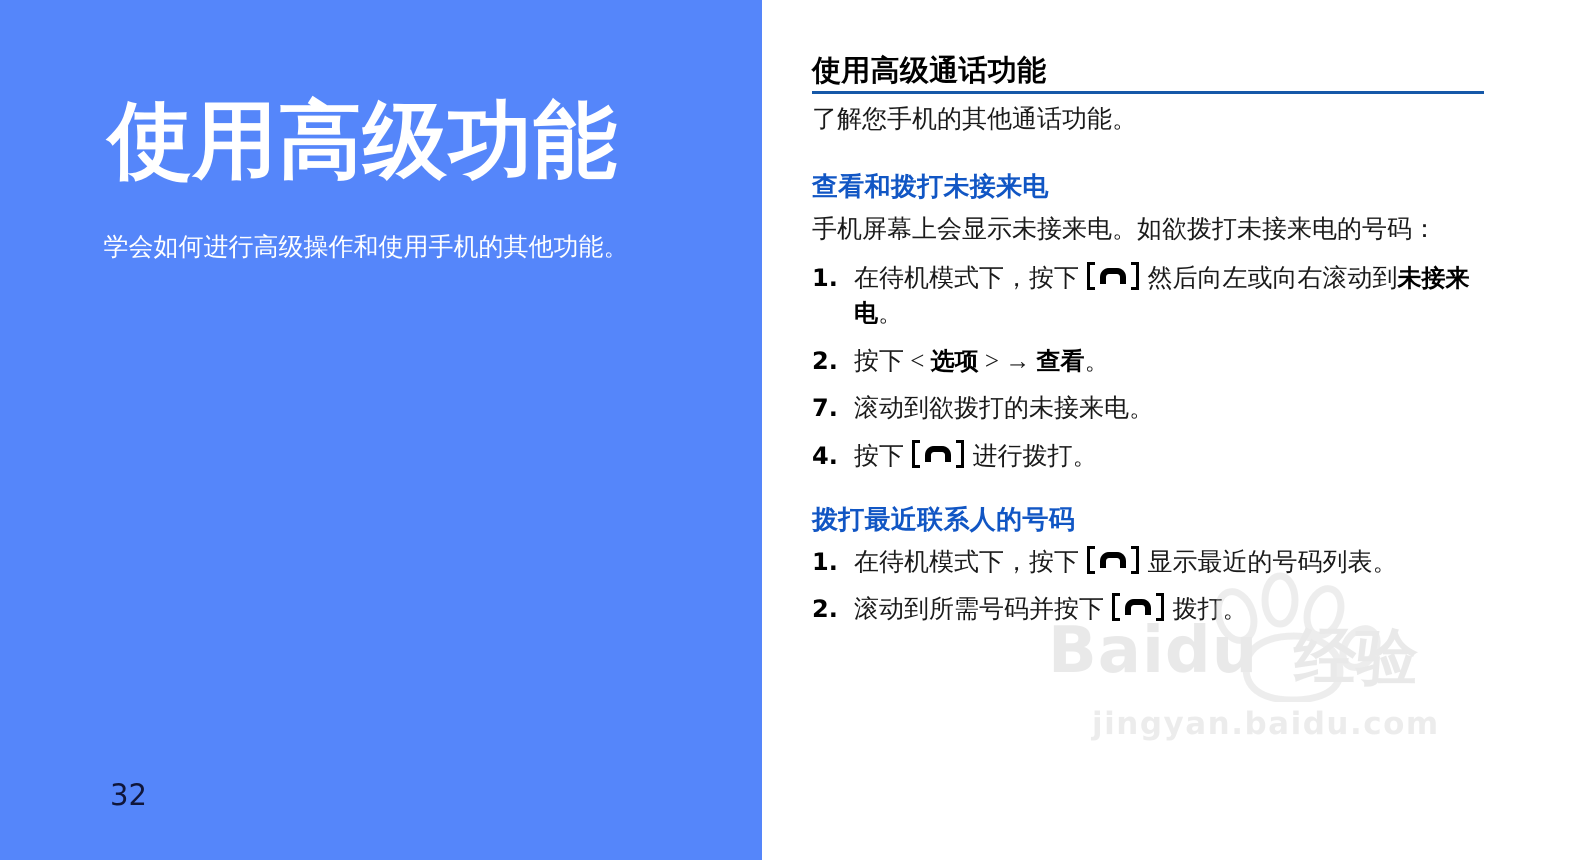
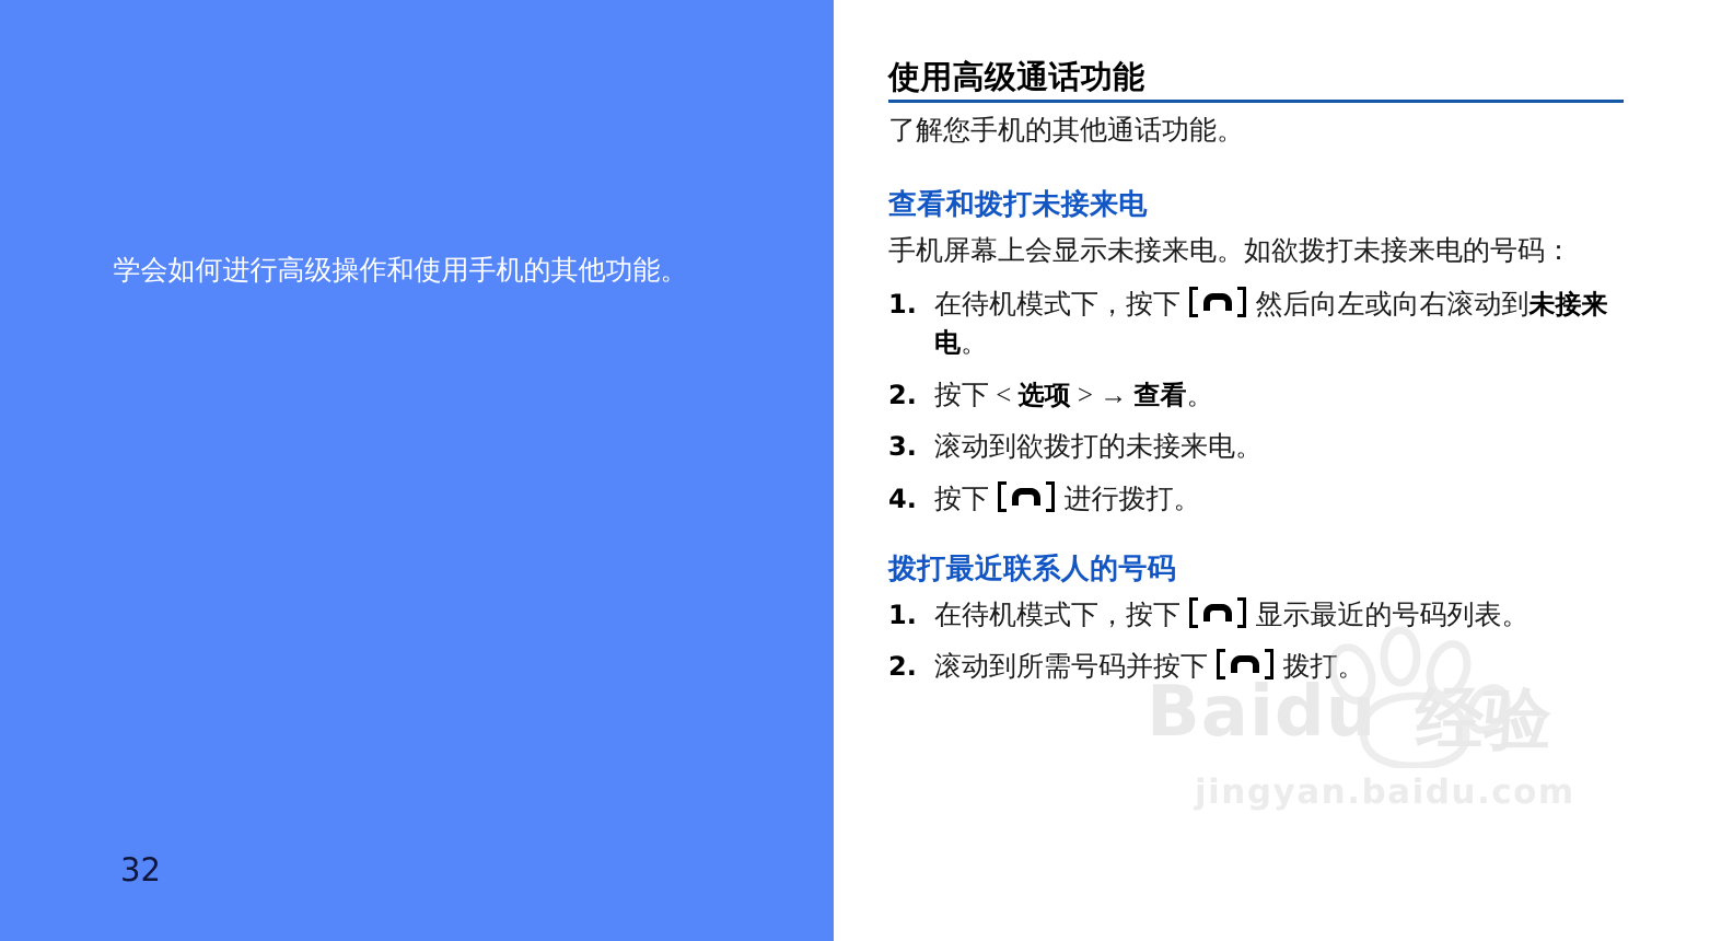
- 使用高级功能
  学会如何进行高级操作和使用手机的其他功能。
  32
  使用高级通话功能
  了解您手机的其他通话功能。
  查看和拨打未接来电
  手机屏幕上会显示未接来电。如欲拨打未接来电的号码：
  1.
  在待机模式下，按下 然后向左或向右滚动到未接来电。
  2.
  按下 < 选项 > → 查看。
- 7.
+ 3.
  滚动到欲拨打的未接来电。
  4.
  按下 进行拨打。
  拨打最近联系人的号码
  1.
  在待机模式下，按下 显示最近的号码列表。
  2.
  滚动到所需号码并按下 拨打。
  Baidu
